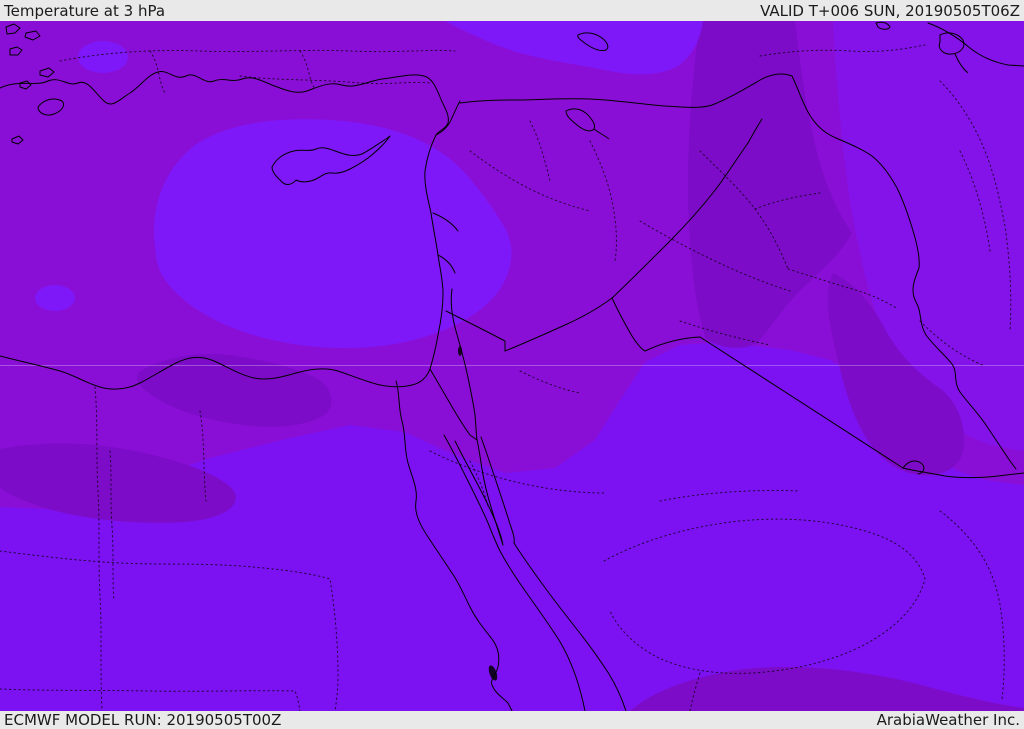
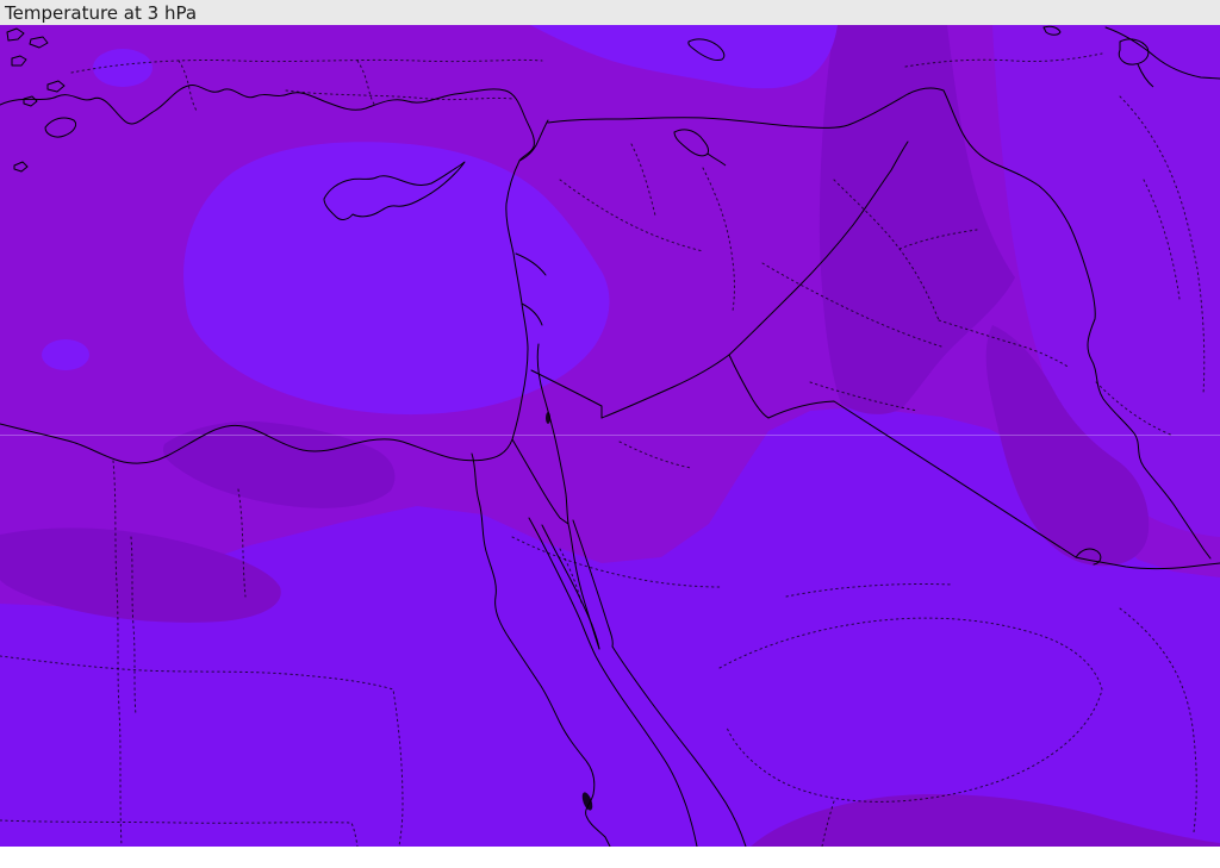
  Temperature at 3 hPa
- VALID T+006 SUN, 20190505T06Z
- ECMWF MODEL RUN: 20190505T00Z
- ArabiaWeather Inc.
